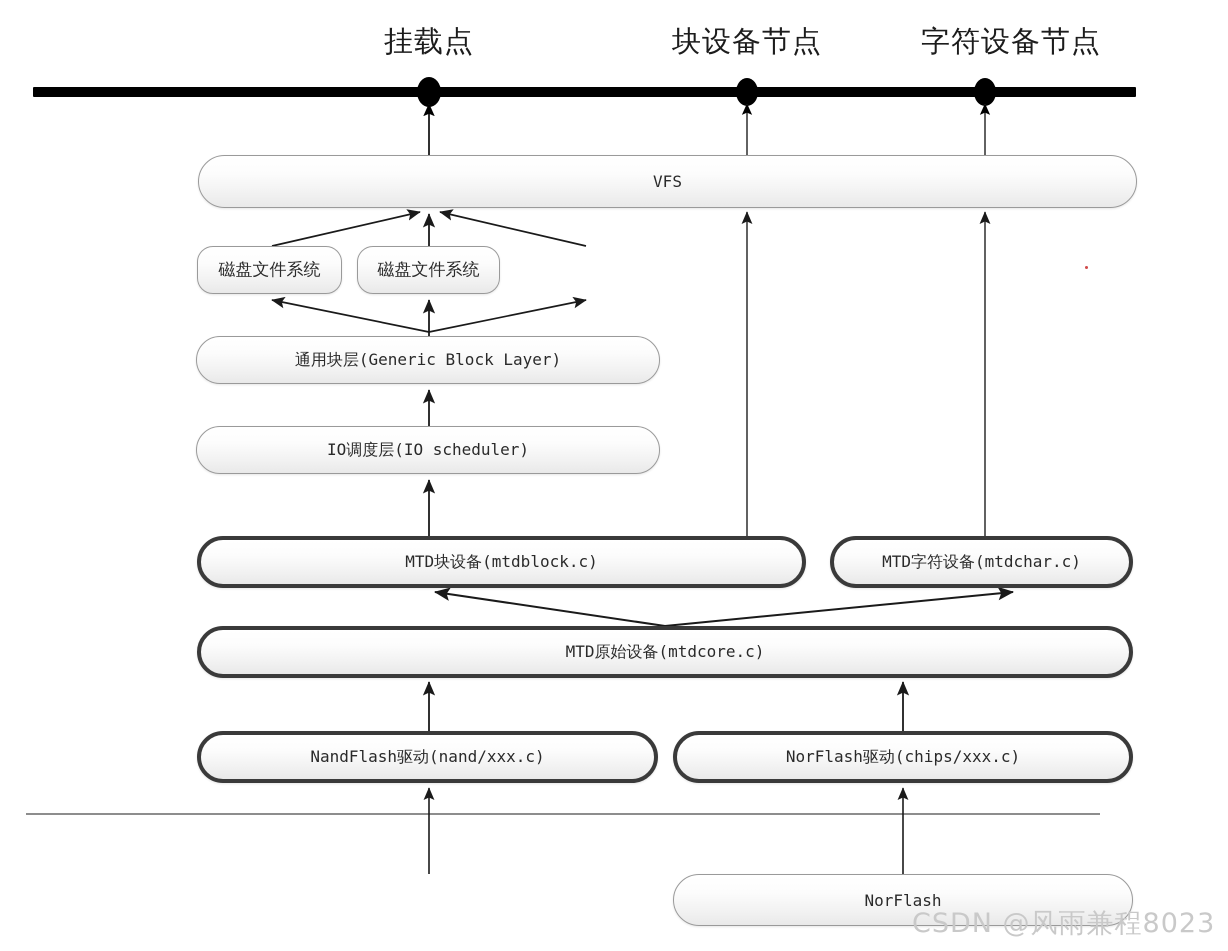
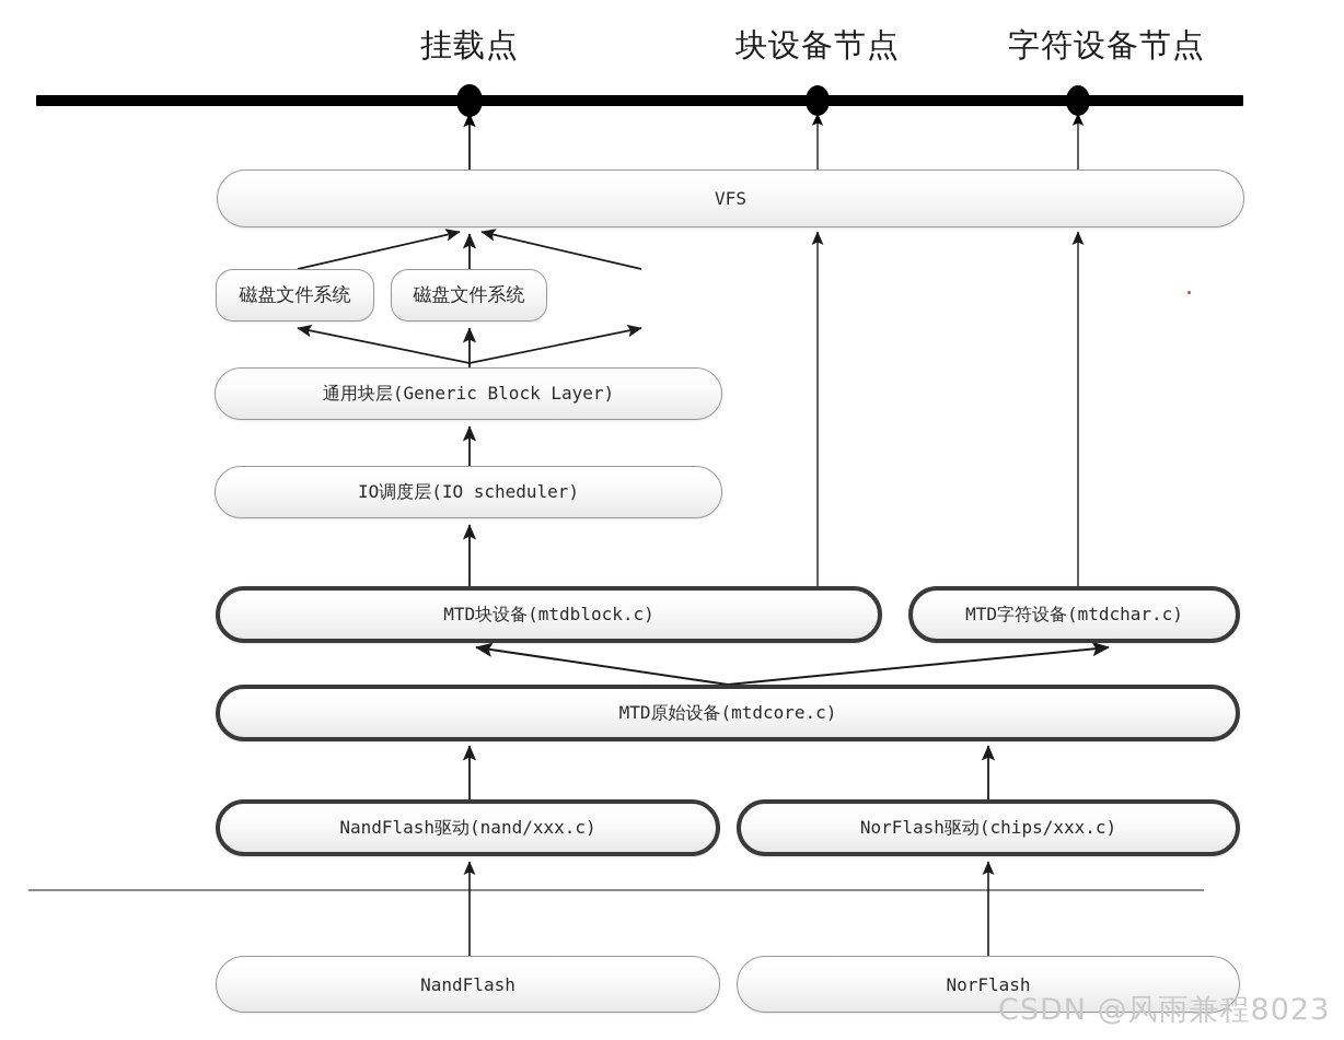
  挂载点
  块设备节点
  字符设备节点
  VFS
  磁盘文件系统
  磁盘文件系统
  通用块层(Generic Block Layer)
  IO调度层(IO scheduler)
  MTD块设备(mtdblock.c)
  MTD字符设备(mtdchar.c)
  MTD原始设备(mtdcore.c)
  NandFlash驱动(nand/xxx.c)
  NorFlash驱动(chips/xxx.c)
+ NandFlash
  NorFlash
  CSDN @风雨兼程8023
